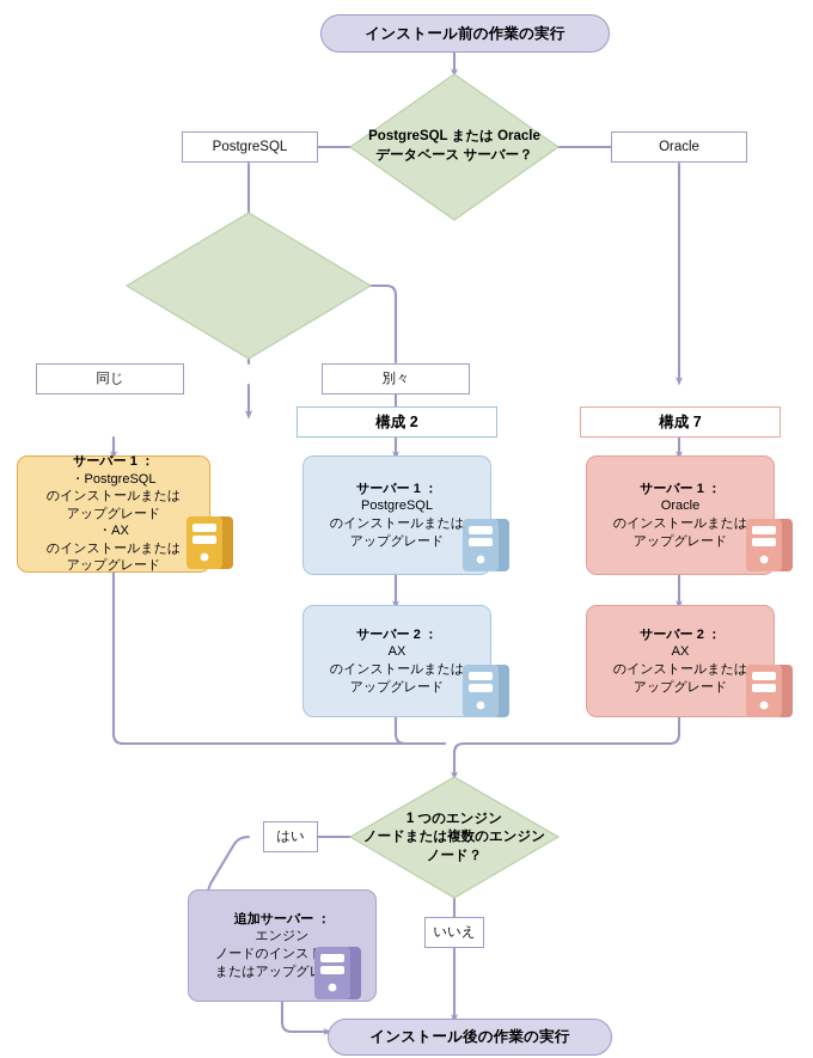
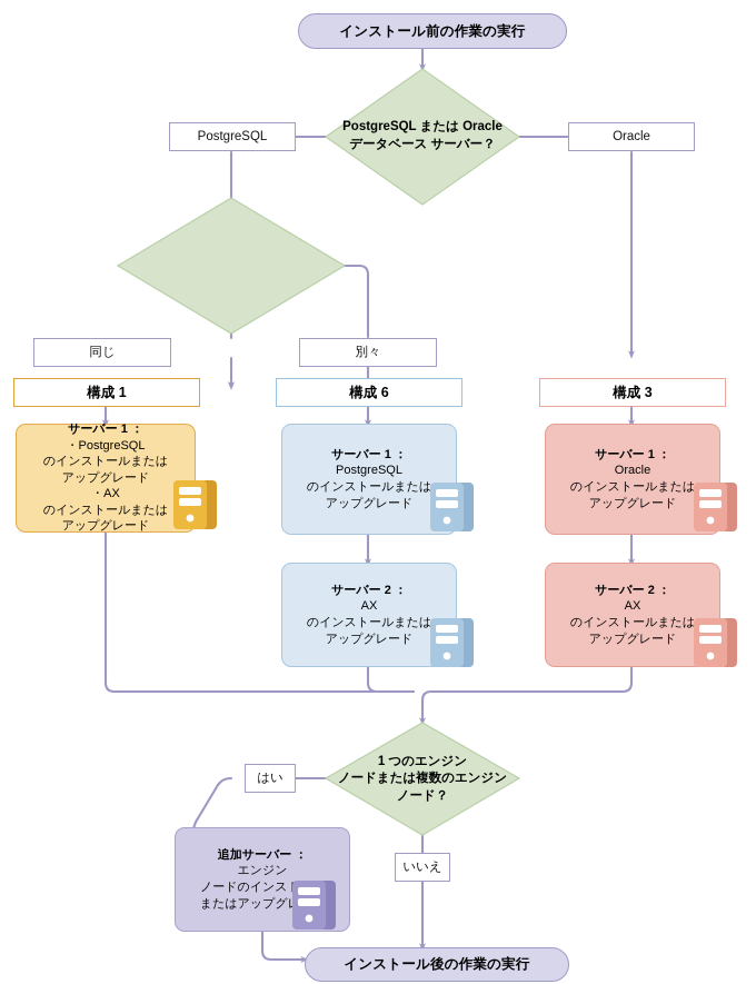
  インストール前の作業の実行
  PostgreSQL または Oracle
  データベース サーバー？
  PostgreSQL
  Oracle
  同じ
  別々
+ 構成 1
- 構成 2
+ 構成 6
- 構成 7
+ 構成 3
  サーバー 1 ：
  ・PostgreSQL
  のインストールまたは
  アップグレード
  ・AX
  のインストールまたは
  アップグレード
  サーバー 1 ：
  PostgreSQL
  のインストールまたは
  アップグレード
  サーバー 2 ：
  AX
  のインストールまたは
  アップグレード
  サーバー 1 ：
  Oracle
  のインストールまたは
  アップグレード
  サーバー 2 ：
  AX
  のインストールまたは
  アップグレード
  1 つのエンジン
  ノードまたは複数のエンジン
  ノード？
  はい
  いいえ
  追加サーバー ：
  エンジン
  ノードのインス
  またはアップグ
  インストール後の作業の実行
